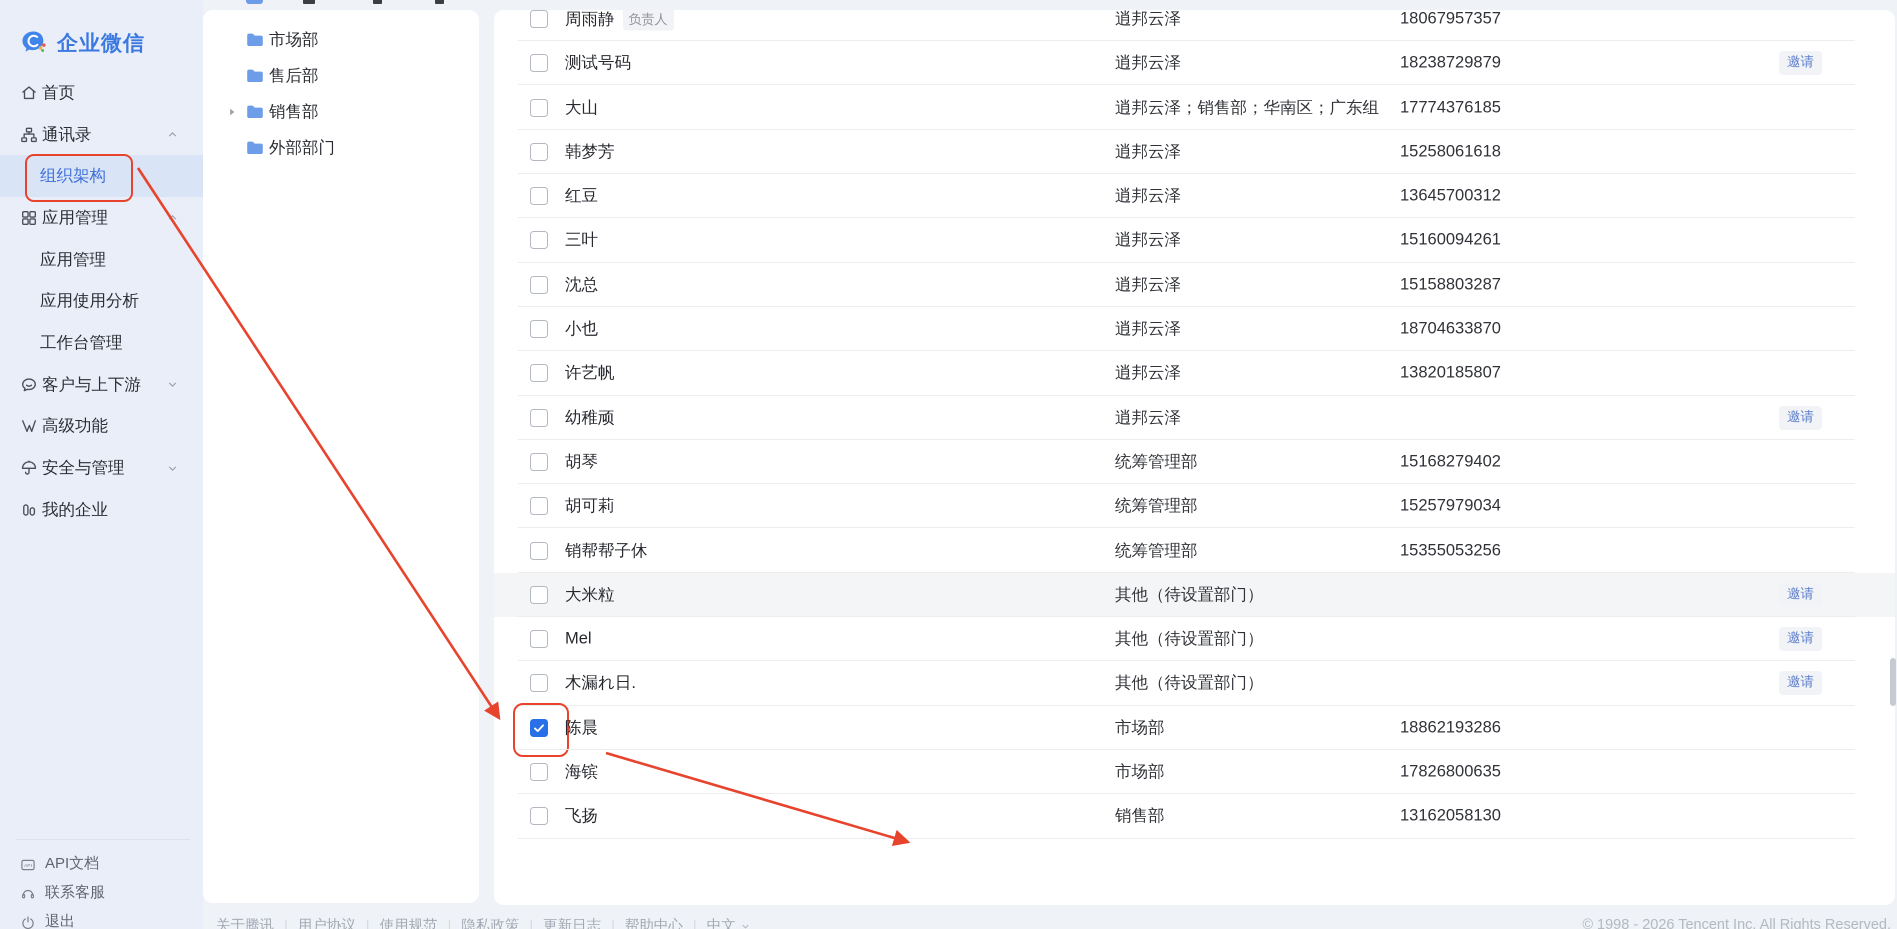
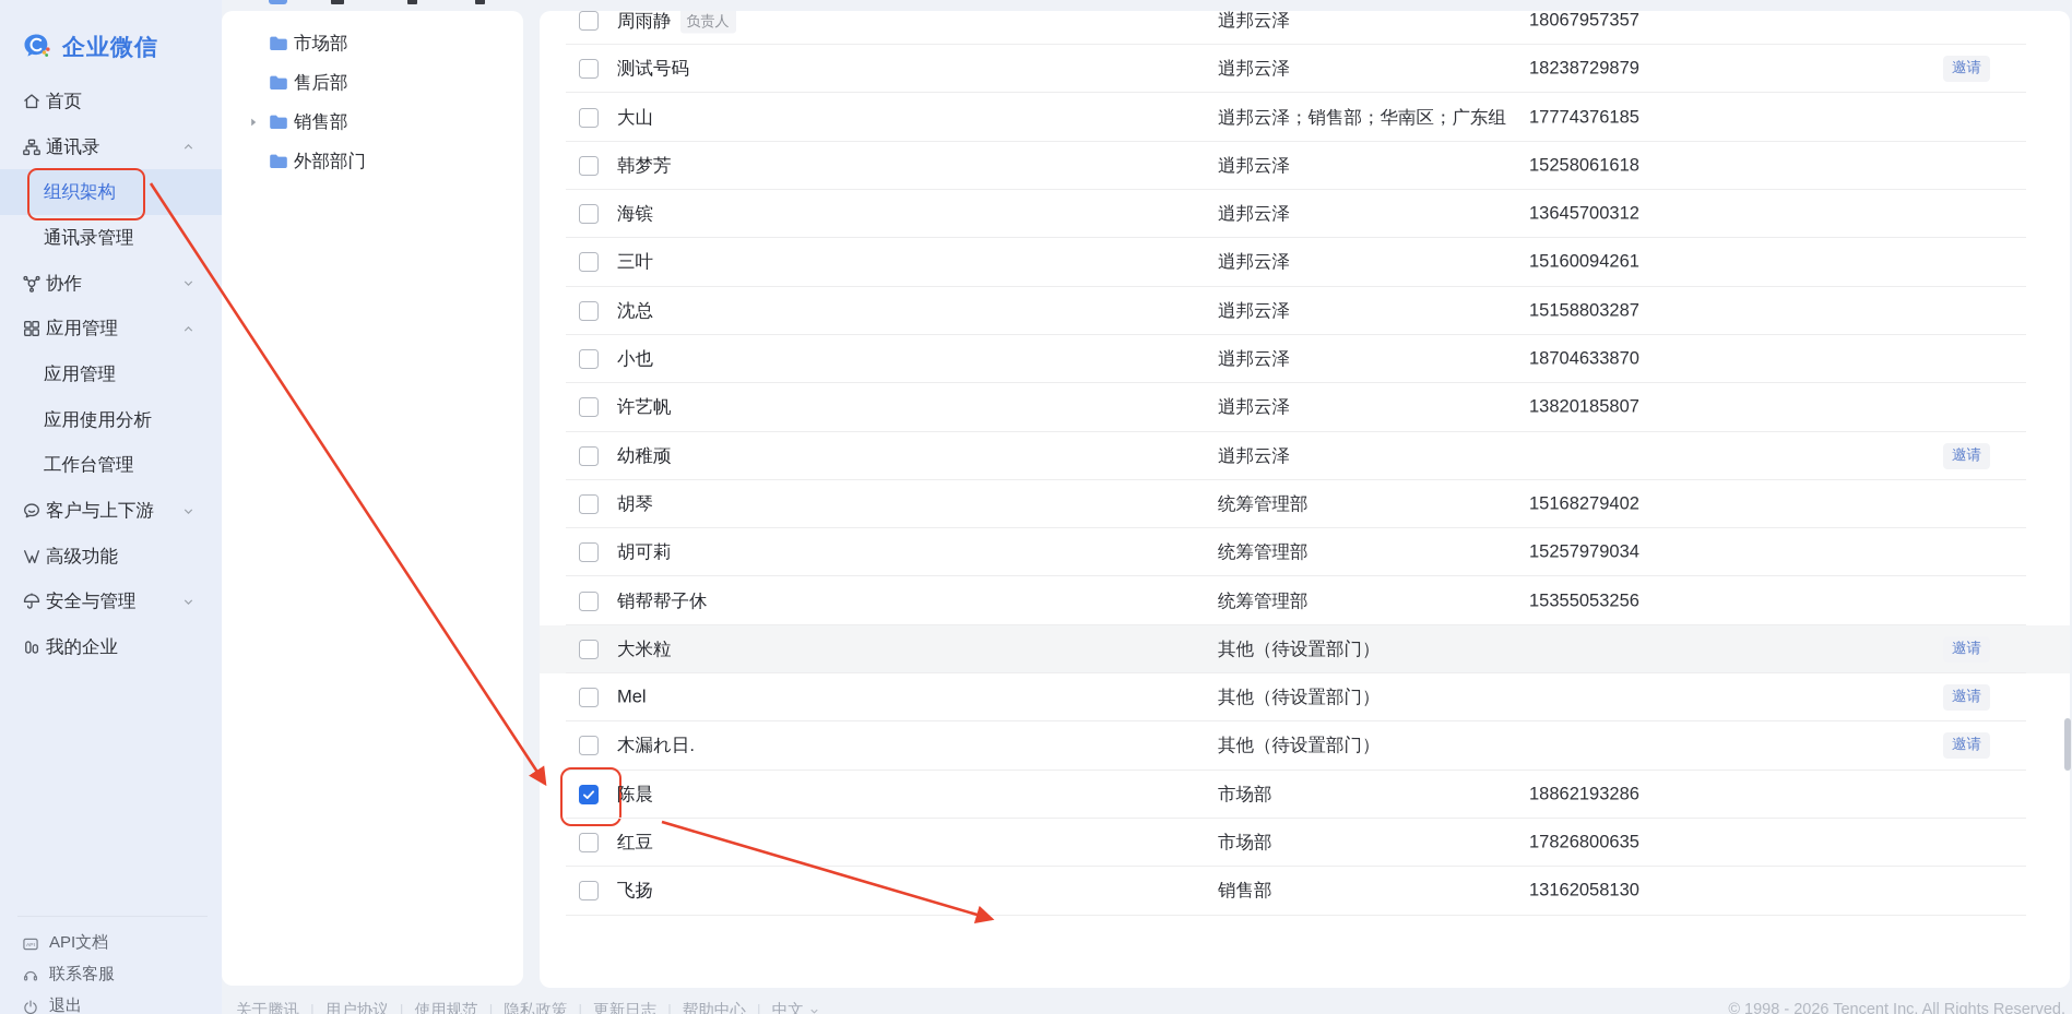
  企业微信
  首页
  通讯录
  组织架构
+ 通讯录管理
+ 协作
  应用管理
  应用管理
  应用使用分析
  工作台管理
  客户与上下游
  高级功能
  安全与管理
  我的企业
  API文档
  联系客服
  退出
  市场部
  售后部
  销售部
  外部部门
  周雨静
  负责人
  逍邦云泽
  18067957357
  测试号码
  逍邦云泽
  18238729879
  邀请
  大山
  逍邦云泽；销售部；华南区；广东组
  17774376185
  韩梦芳
  逍邦云泽
  15258061618
- 红豆
+ 海镔
  逍邦云泽
  13645700312
  三叶
  逍邦云泽
  15160094261
  沈总
  逍邦云泽
  15158803287
  小也
  逍邦云泽
  18704633870
  许艺帆
  逍邦云泽
  13820185807
  幼稚顽
  逍邦云泽
  邀请
  胡琴
  统筹管理部
  15168279402
  胡可莉
  统筹管理部
  15257979034
  销帮帮子休
  统筹管理部
  15355053256
  大米粒
  其他（待设置部门）
  邀请
  Mel
  其他（待设置部门）
  邀请
  木漏れ日.
  其他（待设置部门）
  邀请
  陈晨
  市场部
  18862193286
- 海镔
+ 红豆
  市场部
  17826800635
  飞扬
  销售部
  13162058130
  关于腾讯
  用户协议
  |
  使用规范
  |
  隐私政策
  更新日志
  帮助中心
  中文
  © 1998 - 2026 Tencent Inc. All Rights Reserved.
